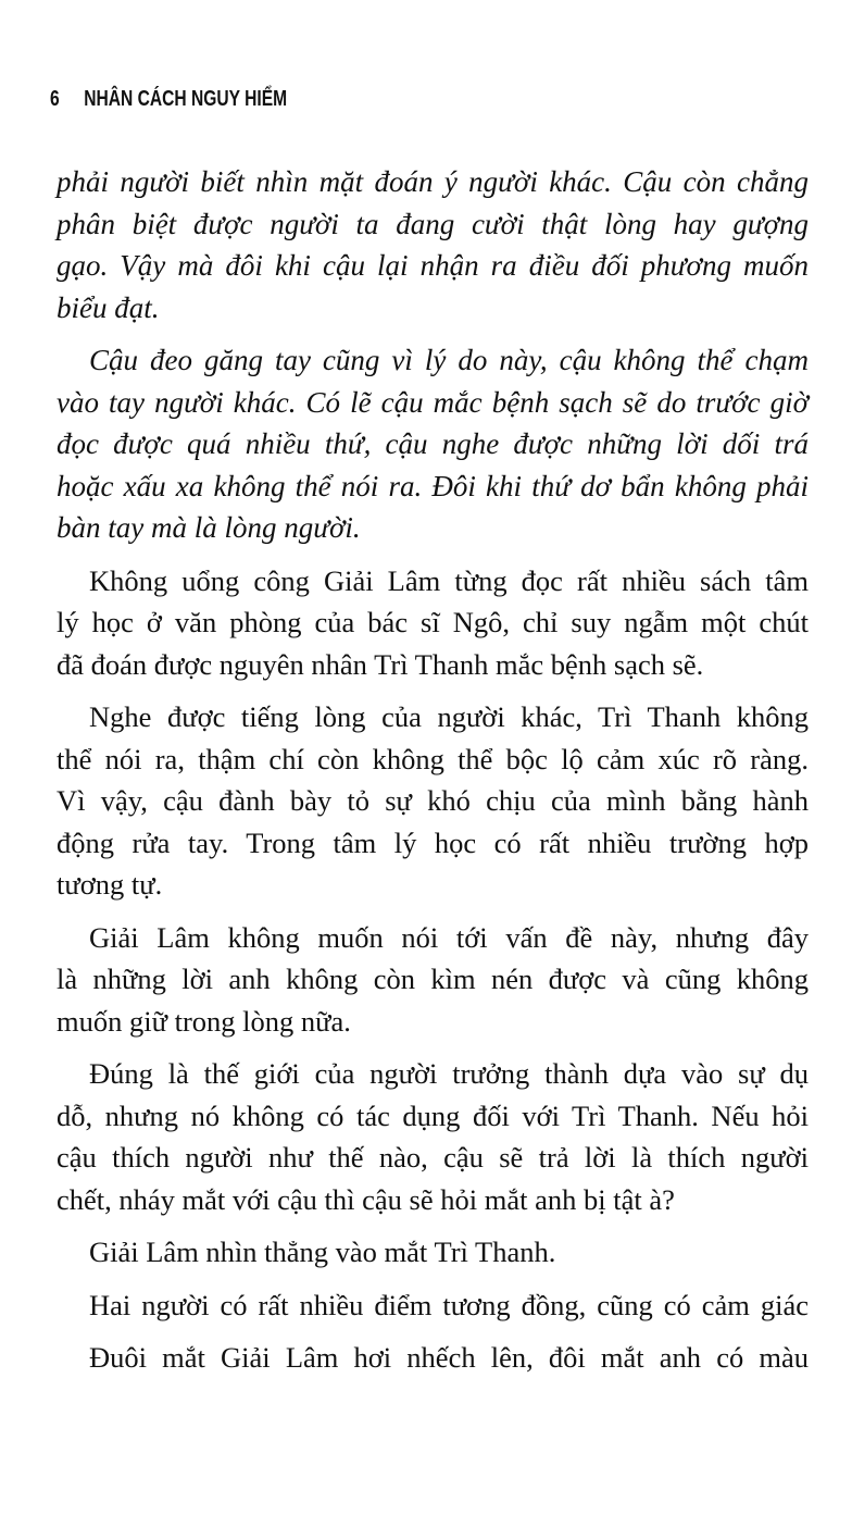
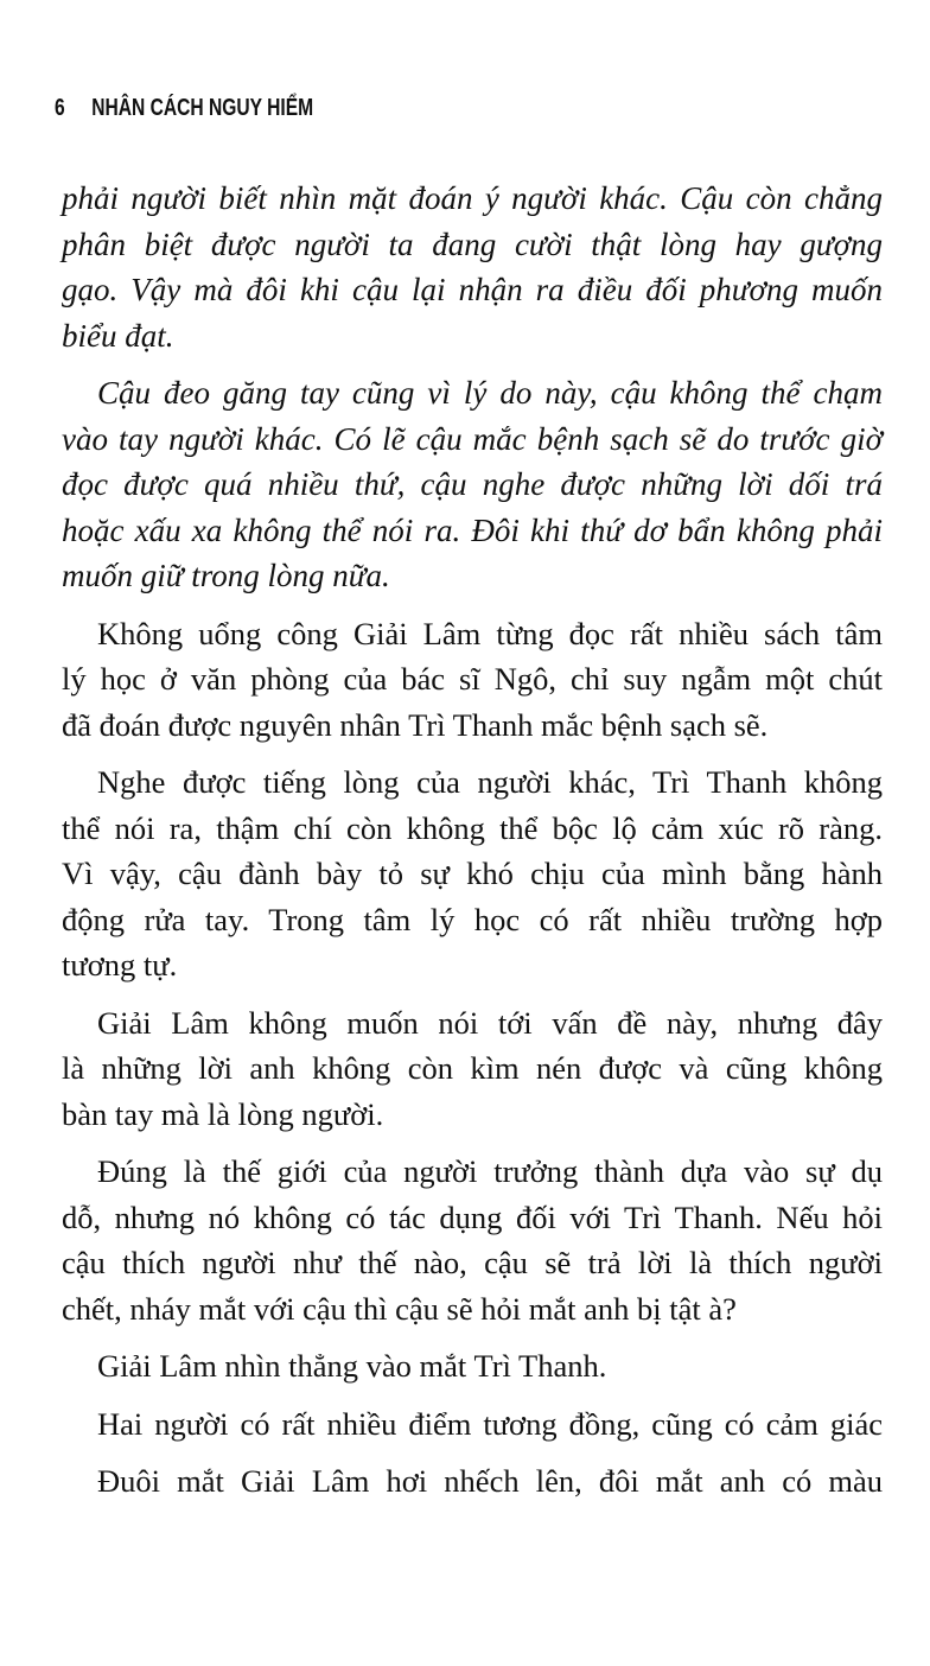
  6
  NHÂN CÁCH NGUY HIỂM
  phải người biết nhìn mặt đoán ý người khác. Cậu còn chẳng
  phân biệt được người ta đang cười thật lòng hay gượng
  gạo. Vậy mà đôi khi cậu lại nhận ra điều đối phương muốn
  biểu đạt.
  Cậu đeo găng tay cũng vì lý do này, cậu không thể chạm
  vào tay người khác. Có lẽ cậu mắc bệnh sạch sẽ do trước giờ
  đọc được quá nhiều thứ, cậu nghe được những lời dối trá
  hoặc xấu xa không thể nói ra. Đôi khi thứ dơ bẩn không phải
- bàn tay mà là lòng người.
+ muốn giữ trong lòng nữa.
  Không uổng công Giải Lâm từng đọc rất nhiều sách tâm
  lý học ở văn phòng của bác sĩ Ngô, chỉ suy ngẫm một chút
  đã đoán được nguyên nhân Trì Thanh mắc bệnh sạch sẽ.
  Nghe được tiếng lòng của người khác, Trì Thanh không
  thể nói ra, thậm chí còn không thể bộc lộ cảm xúc rõ ràng.
  Vì vậy, cậu đành bày tỏ sự khó chịu của mình bằng hành
  động rửa tay. Trong tâm lý học có rất nhiều trường hợp
  tương tự.
  Giải Lâm không muốn nói tới vấn đề này, nhưng đây
  là những lời anh không còn kìm nén được và cũng không
- muốn giữ trong lòng nữa.
+ bàn tay mà là lòng người.
  Đúng là thế giới của người trưởng thành dựa vào sự dụ
  dỗ, nhưng nó không có tác dụng đối với Trì Thanh. Nếu hỏi
  cậu thích người như thế nào, cậu sẽ trả lời là thích người
  chết, nháy mắt với cậu thì cậu sẽ hỏi mắt anh bị tật à?
  Giải Lâm nhìn thẳng vào mắt Trì Thanh.
  Hai người có rất nhiều điểm tương đồng, cũng có cảm giác
  Đuôi mắt Giải Lâm hơi nhếch lên, đôi mắt anh có màu
